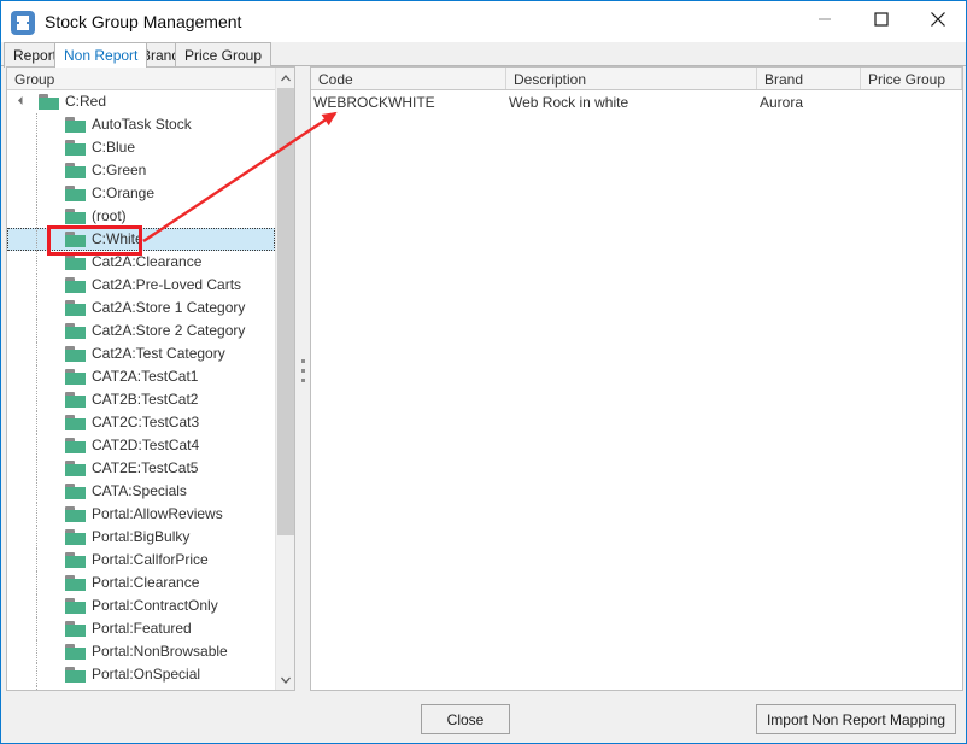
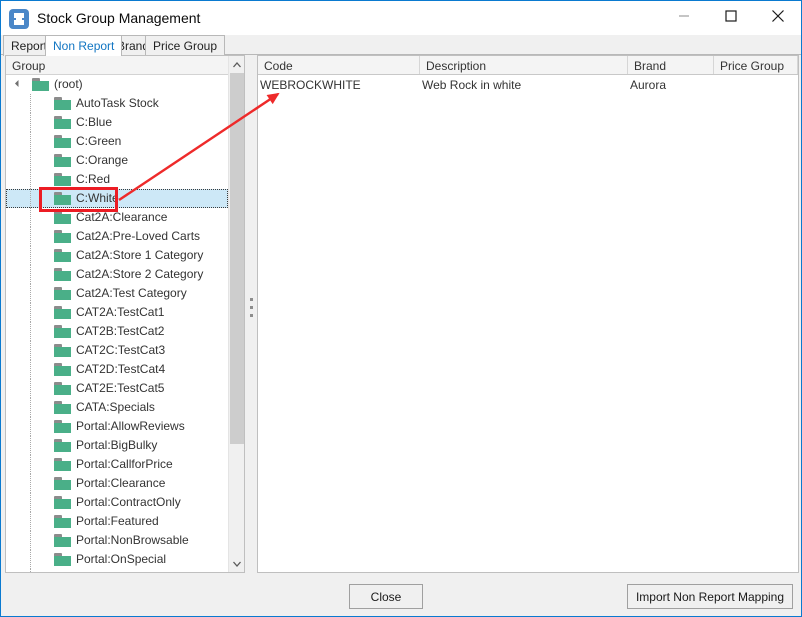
  Stock Group Management
  Repor
  Non Report
  Price Group
  Group
- C:Red
+ (root)
  AutoTask Stock
  C:Blue
  C:Green
  C:Orange
- (root)
+ C:Red
  C:White
  Cat2A:Clearance
  Cat2A:Pre-Loved Carts
  Cat2A:Store 1 Category
  Cat2A:Store 2 Category
  Cat2A:Test Category
  CAT2A:TestCat1
  CAT2B:TestCat2
  CAT2C:TestCat3
  CAT2D:TestCat4
  CAT2E:TestCat5
  CATA:Specials
  Portal:AllowReviews
  Portal:BigBulky
  Portal:CallforPrice
  Portal:Clearance
  Portal:ContractOnly
  Portal:Featured
  Portal:NonBrowsable
  Portal:OnSpecial
  Code
  Description
  Brand
  Price Group
  WEBROCKWHITE
  Web Rock in white
  Aurora
  Close
  Import Non Report Mapping
